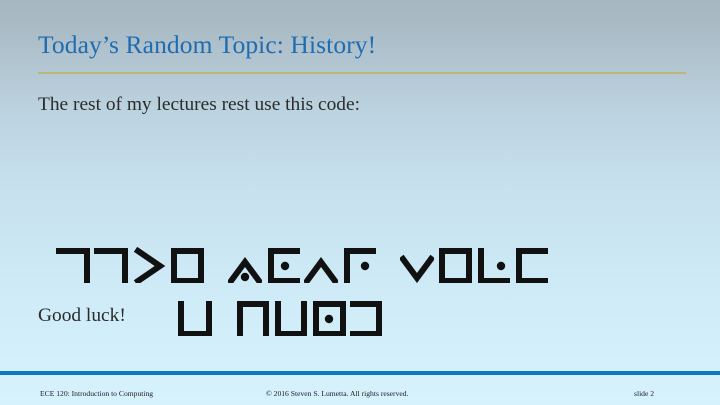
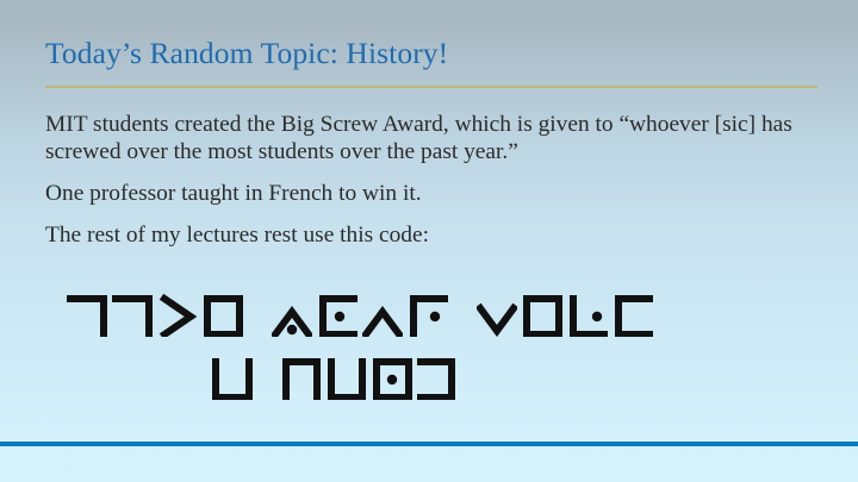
  Today’s Random Topic: History!
+ MIT students created the Big Screw Award, which is given to “whoever [sic] has screwed over the most students over the past year.”
+ One professor taught in French to win it.
  The rest of my lectures rest use this code:
- Good luck!
- ECE 120: Introduction to Computing
- © 2016 Steven S. Lumetta. All rights reserved.
- slide 2
